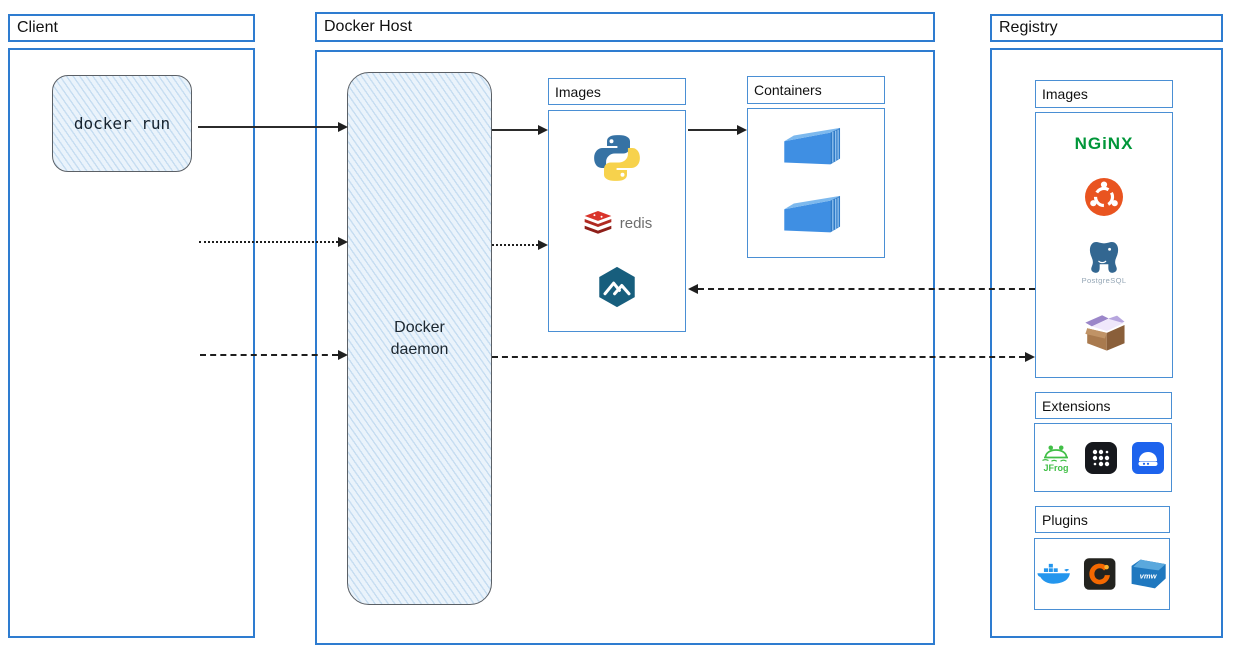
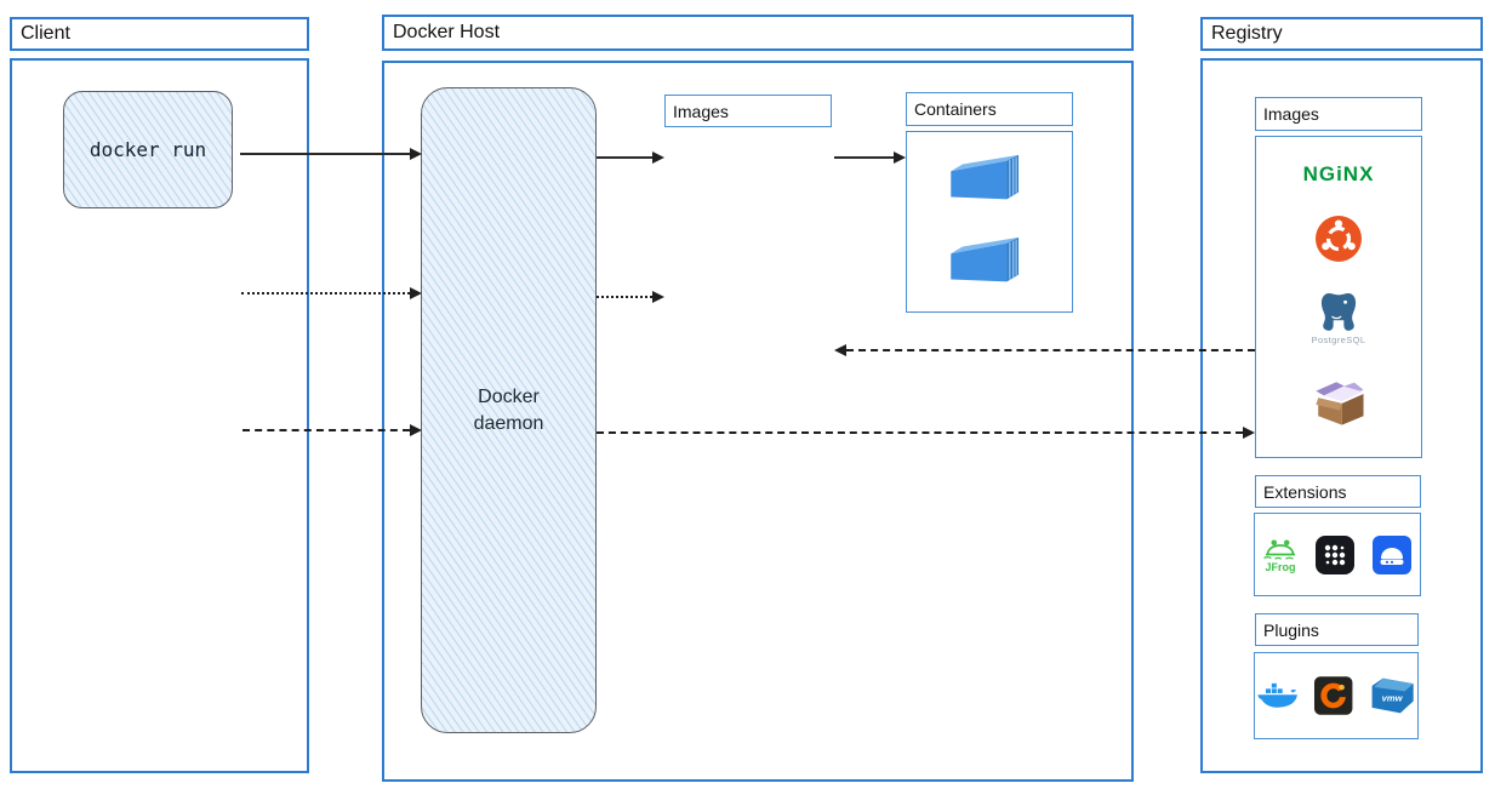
  Client
  docker run
  Docker Host
  Docker daemon
  Images
- redis
  Containers
  Registry
  Images
  NGiNX
  PostgreSQL
  Extensions
  JFrog
  Plugins
  vmw
